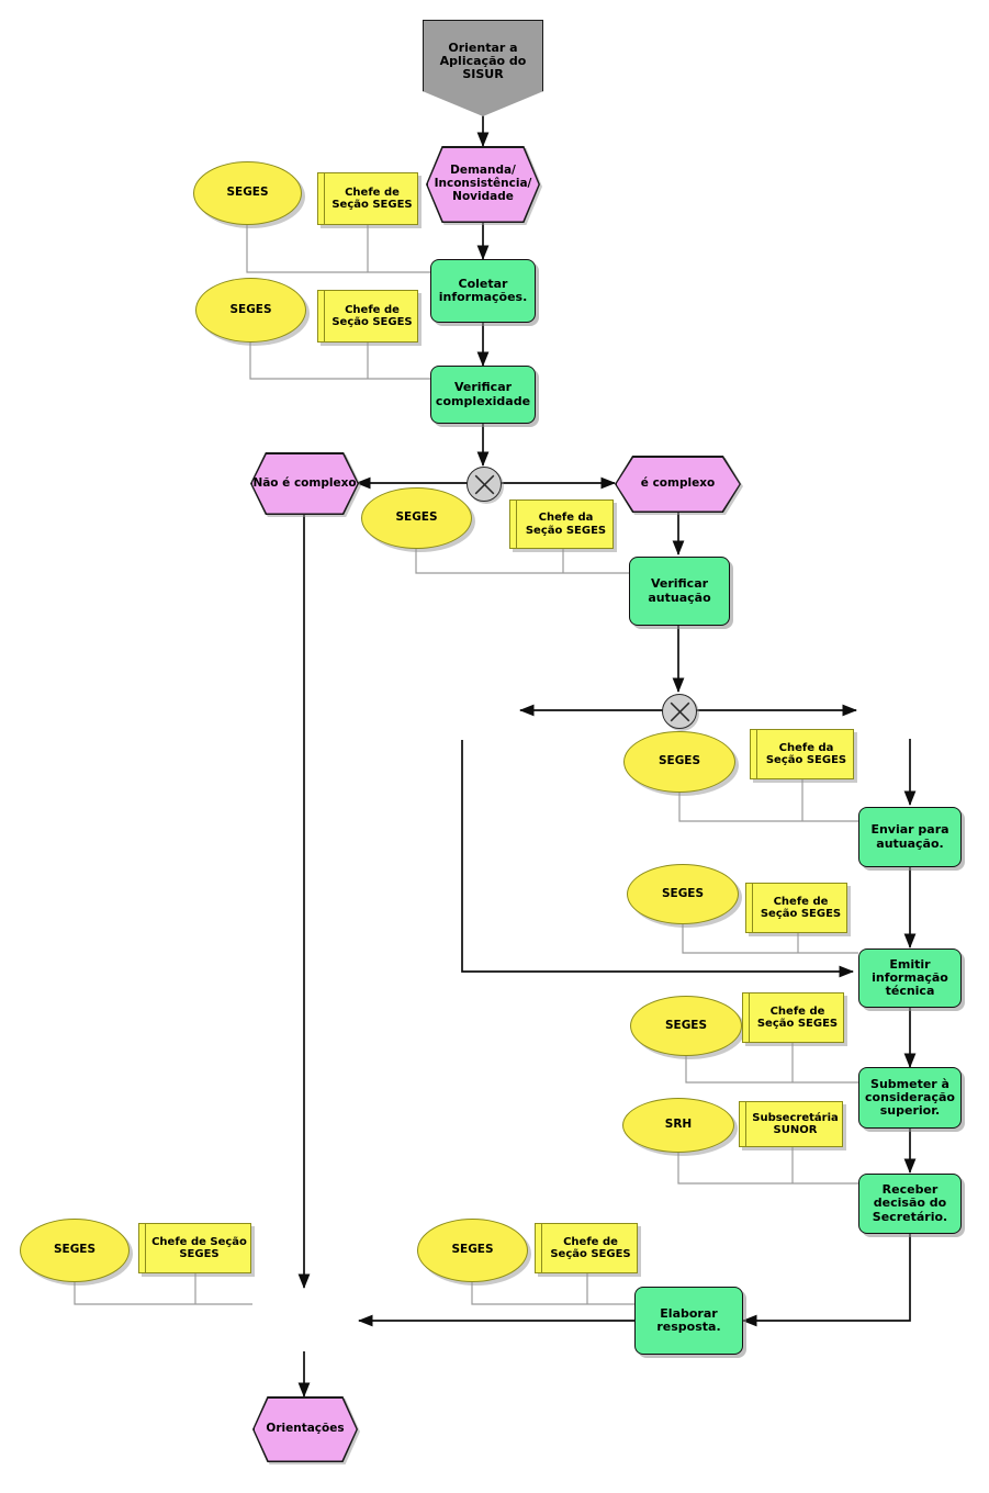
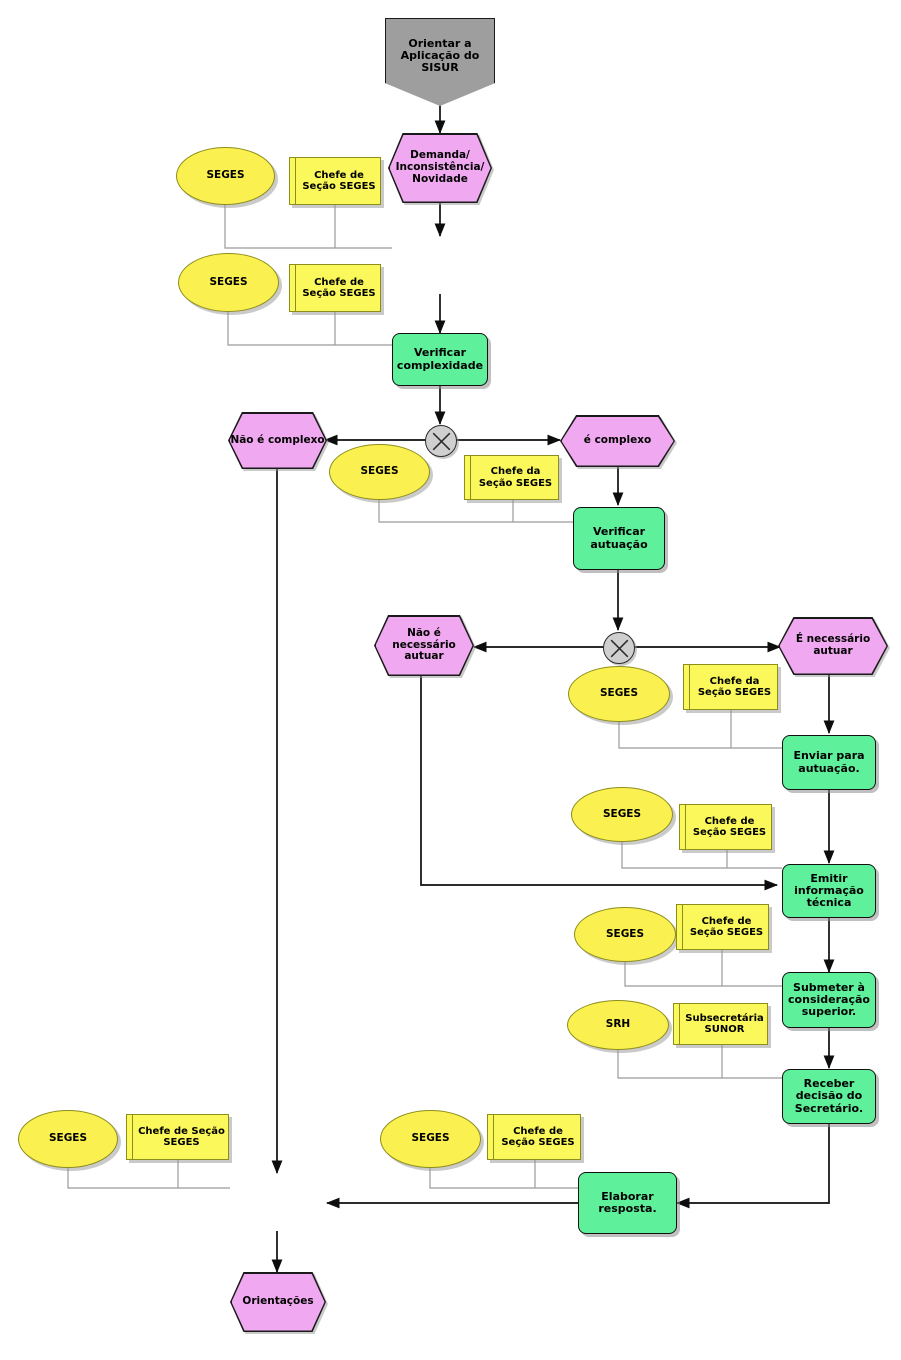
  Demanda/ Inconsistência/ Novidade
  Não é complexo
  é complexo
+ Não é necessário autuar
+ É necessário autuar
  Orientações
- Coletar informações.
  Verificar complexidade
  Verificar autuação
  Enviar para autuação.
  Emitir informação técnica
  Submeter à consideração superior.
  Receber decisão do Secretário.
  Elaborar resposta.
  SEGES
  SEGES
  SEGES
  SEGES
  SEGES
  SEGES
  SRH
  SEGES
  SEGES
  Chefe de Seção SEGES
  Chefe de Seção SEGES
  Chefe da Seção SEGES
  Chefe da Seção SEGES
  Chefe de Seção SEGES
  Chefe de Seção SEGES
  Subsecretária SUNOR
  Chefe de Seção SEGES
  Chefe de Seção SEGES
